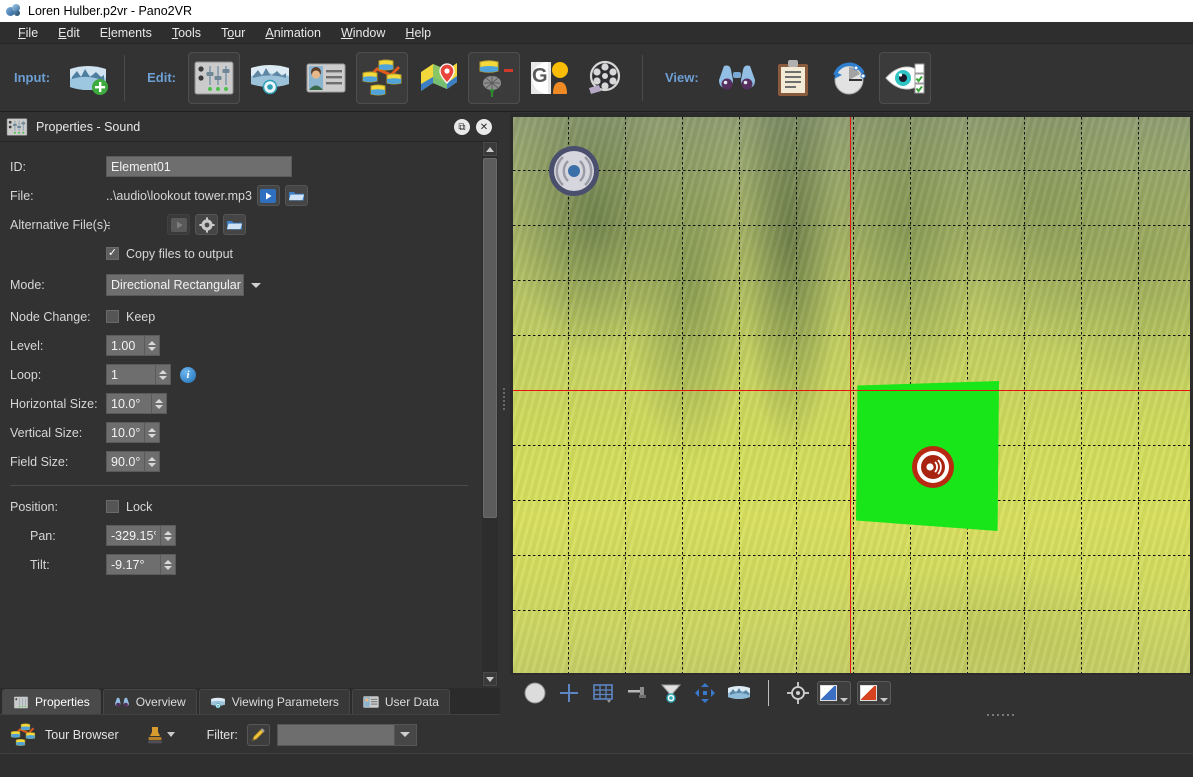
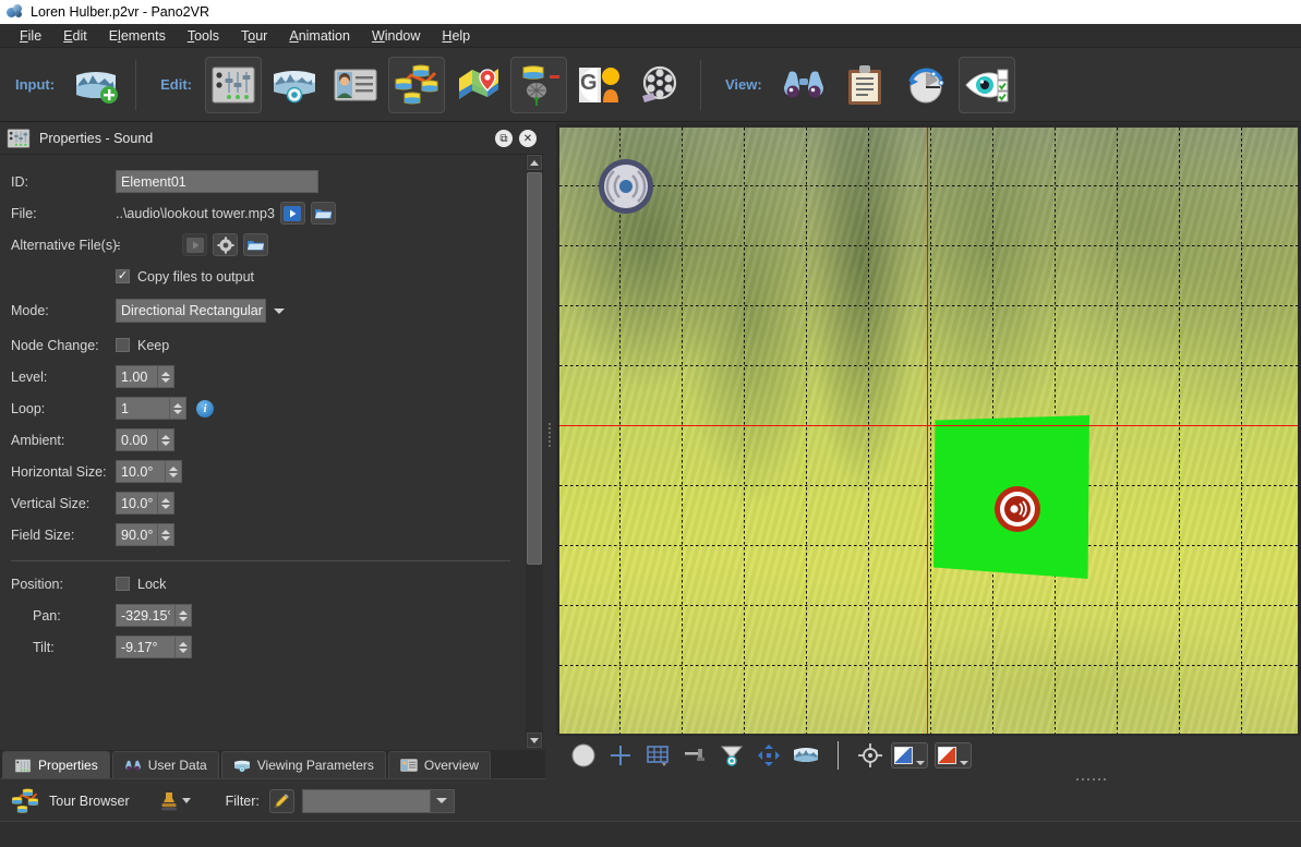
  Loren Hulber.p2vr - Pano2VR
  File
  Edit
  Elements
  Tools
  Tour
  Animation
  Window
  Help
  Input:
  Edit:
  G
  View:
  Properties - Sound
  ⧉
  ✕
  ID:
  Element01
  File:
  ..\audio\lookout tower.mp3
  Alternative File(s)
  -
  ✓
  Copy files to output
  Mode:
  Directional Rectangular
  Node Change:
  Keep
  Level:
  1.00
  Loop:
  1
  i
+ Ambient:
+ 0.00
  Horizontal Size:
  10.0°
  Vertical Size:
  10.0°
  Field Size:
  90.0°
  Position:
  Lock
  Pan:
  -329.15°
  Tilt:
  -9.17°
  Properties
- Overview
+ User Data
  Viewing Parameters
- User Data
+ Overview
  Tour Browser
  Filter:
